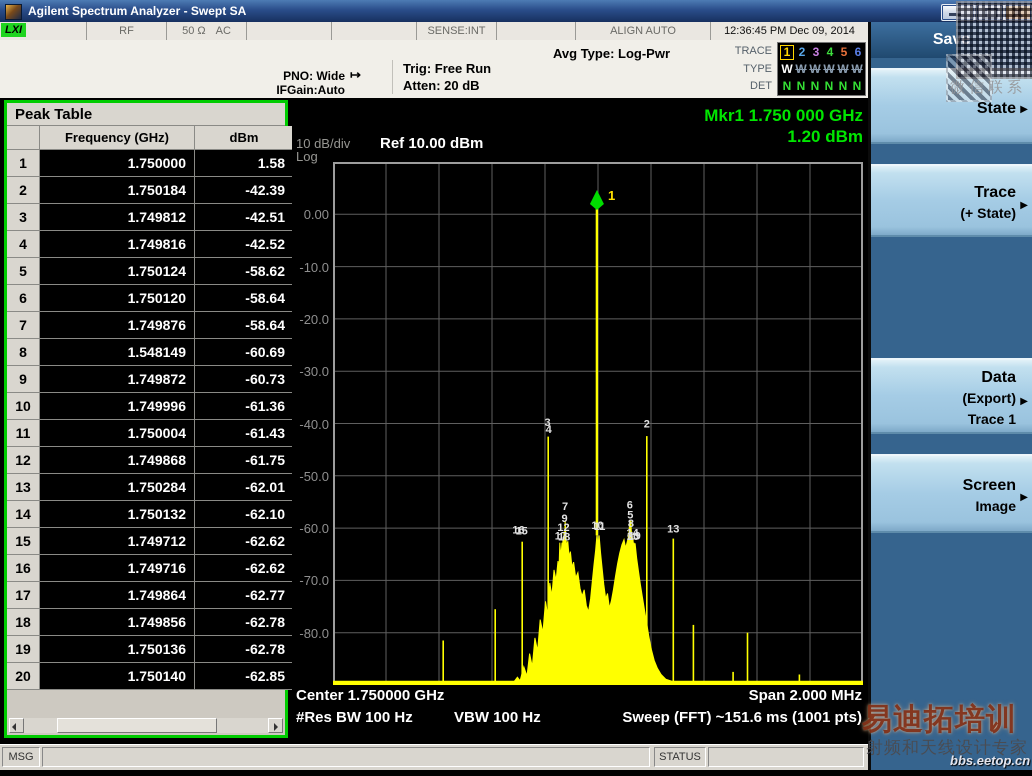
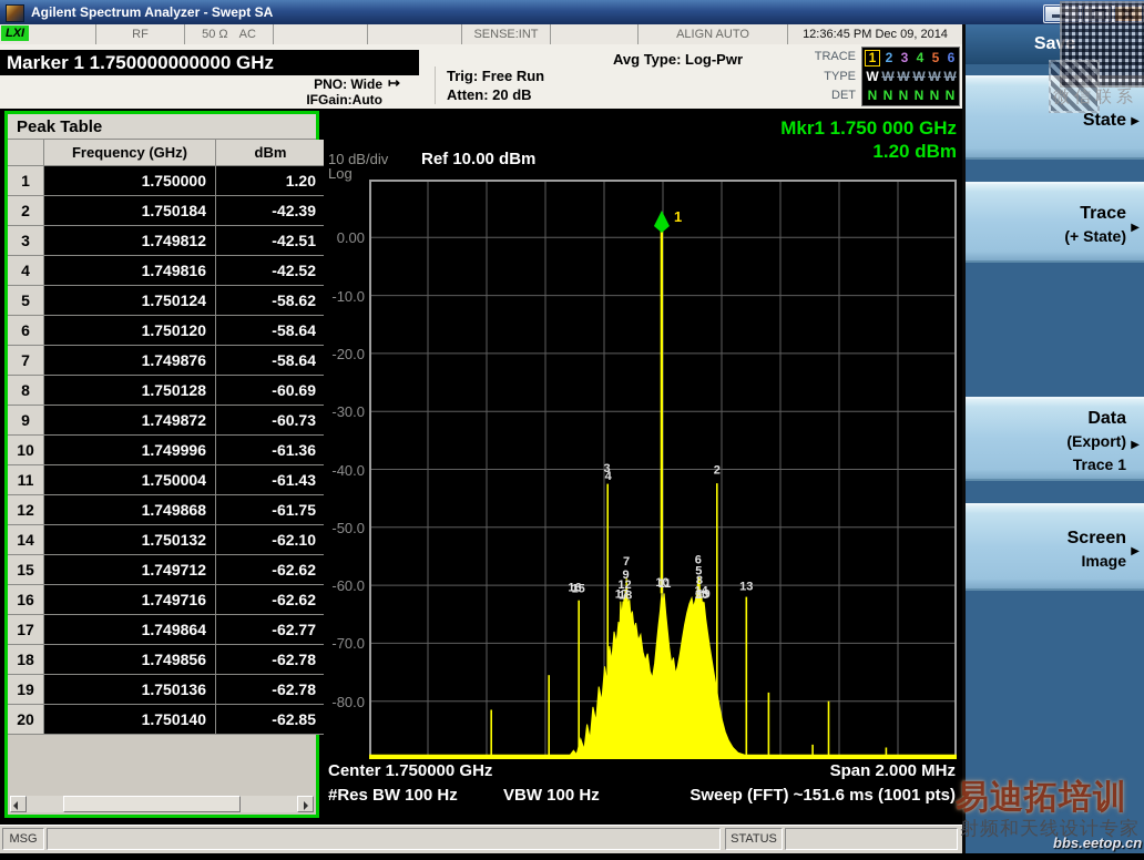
  Agilent Spectrum Analyzer - Swept SA
  LXI
  RF
  50 Ω
  AC
  SENSE:INT
  ALIGN AUTO
  12:36:45 PM Dec 09, 2014
+ Marker 1 1.750000000000 GHz
  PNO: Wide
  ↦
  IFGain:Auto
  Trig: Free Run
  Atten: 20 dB
  Avg Type: Log-Pwr
  TRACE
  TYPE
  DET
  1 2 3 4 5 6
  W W W W W W
  N N N N N N
  Peak Table
  	Frequency (GHz)	dBm
- 1	1.750000	1.58
+ 1	1.750000	1.20
  2	1.750184	-42.39
  3	1.749812	-42.51
  4	1.749816	-42.52
  5	1.750124	-58.62
  6	1.750120	-58.64
  7	1.749876	-58.64
- 8	1.548149	-60.69
+ 8	1.750128	-60.69
  9	1.749872	-60.73
  10	1.749996	-61.36
  11	1.750004	-61.43
  12	1.749868	-61.75
- 13	1.750284	-62.01
  14	1.750132	-62.10
  15	1.749712	-62.62
  16	1.749716	-62.62
  17	1.749864	-62.77
  18	1.749856	-62.78
  19	1.750136	-62.78
  20	1.750140	-62.85
  Mkr1 1.750 000 GHz
  1.20 dBm
  10 dB/div
  Log
  Ref 10.00 dBm
  0.00
  -10.0
  -20.0
  -30.0
  -40.0
  -50.0
  -60.0
  -70.0
  -80.0
  3
  4
  2
  15
  16
  7
  9
  12
  17
  18
  11
  10
  6
  5
  8
  14
  19
  20
  13
  1
  Center 1.750000 GHz
  Span 2.000 MHz
  #Res BW 100 Hz
  VBW 100 Hz
  Sweep (FFT) ~151.6 ms (1001 pts)
  MSG
  STATUS
  Save
  State
  ▶
  Trace
  (+ State)
  ▶
  Data
  (Export)
  Trace 1
  ▶
  Screen
  Image
  ▶
  微信联系
  易迪拓培训
  射频和天线设计专家
  bbs.eetop.cn
